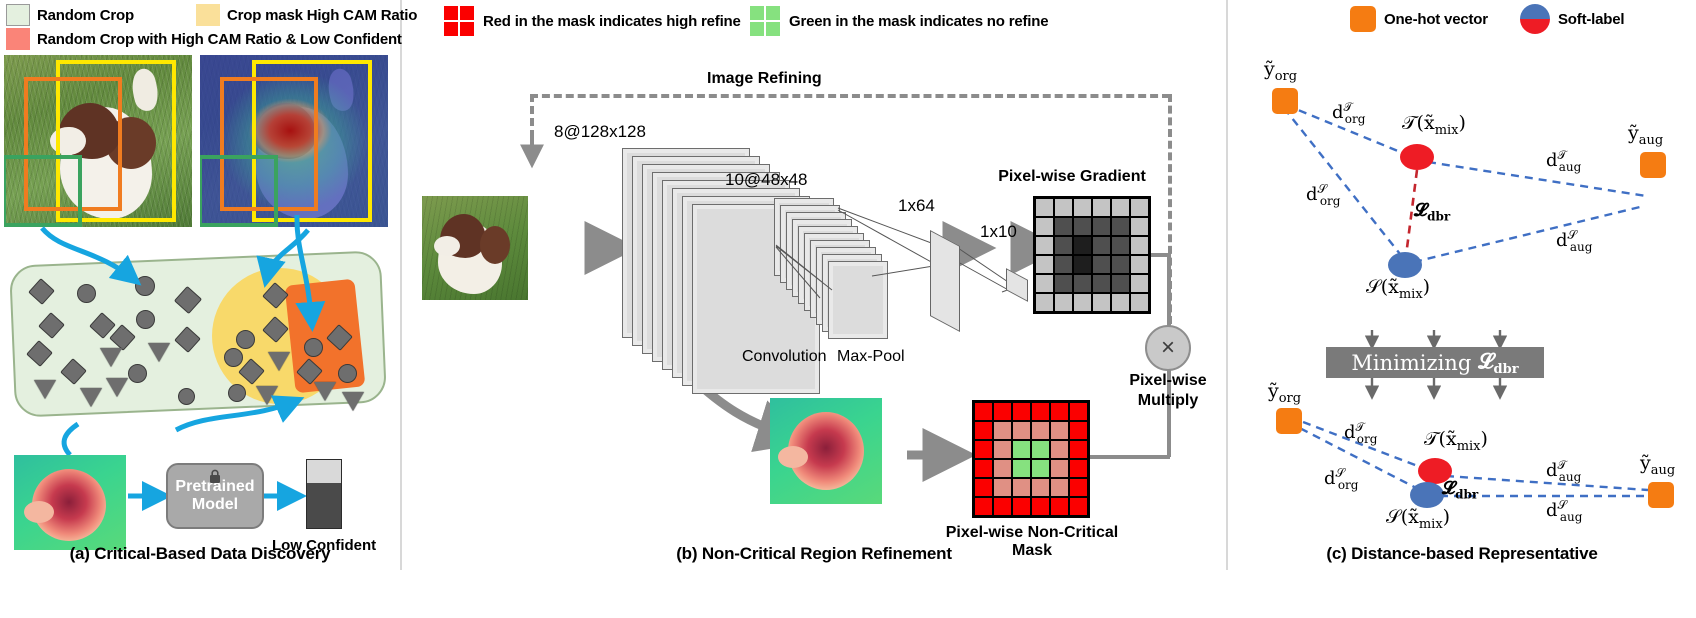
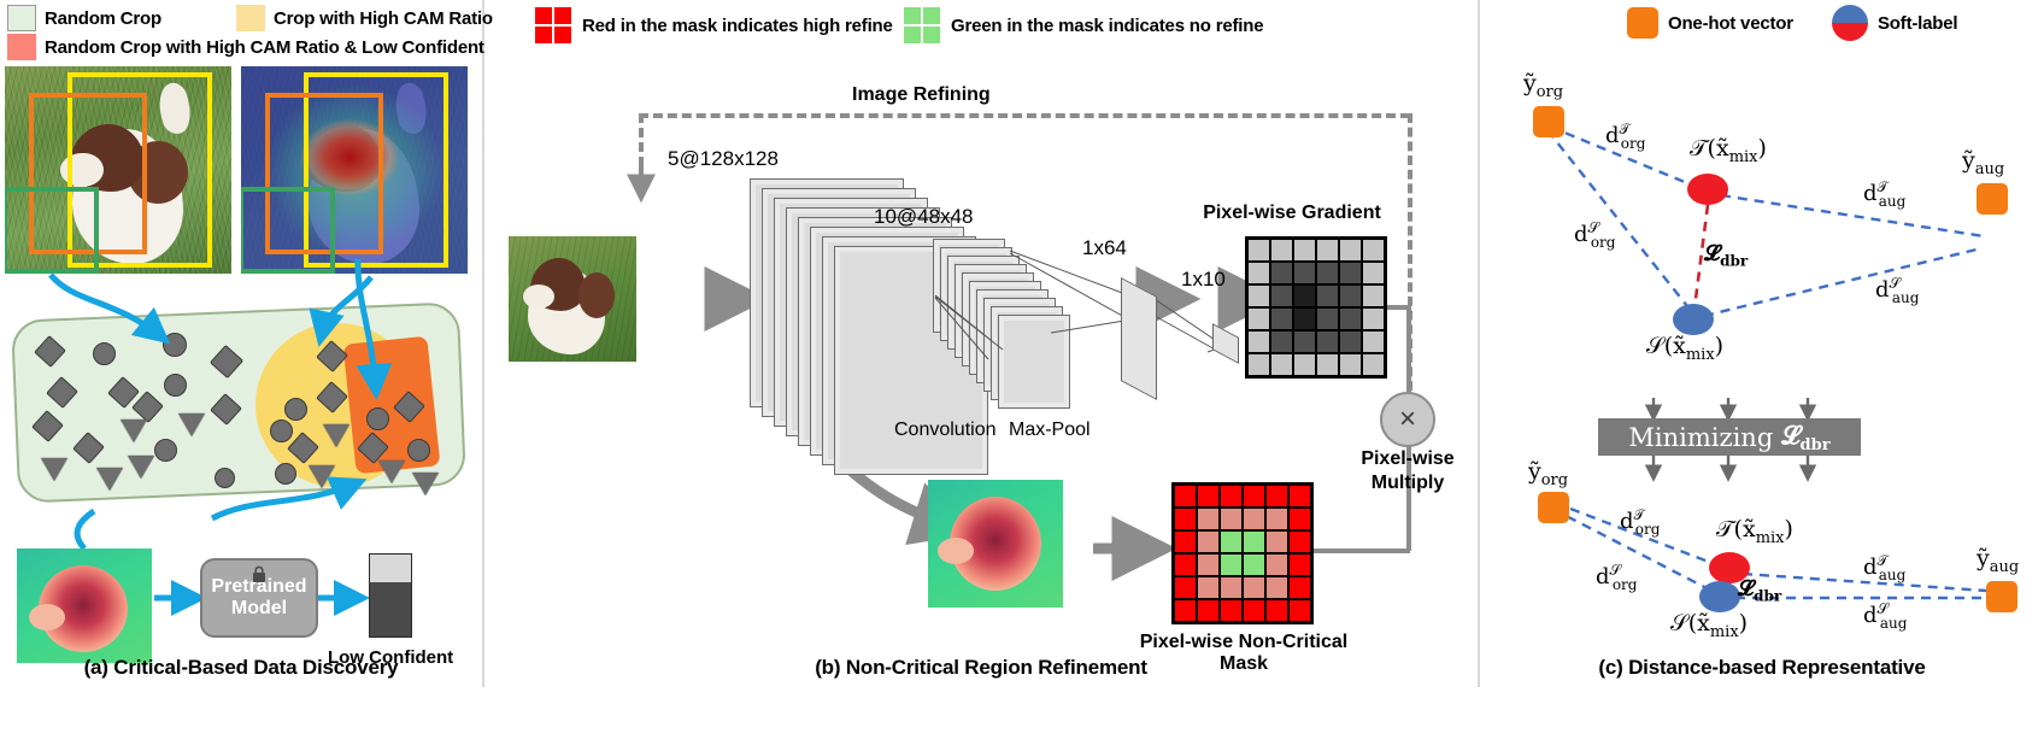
  Random Crop
- Crop mask High CAM Ratio
+ Crop with High CAM Ratio
  Random Crop with High CAM Ratio & Low Confident
  Pretrained
  Model
  Low Confident
  (a) Critical-Based Data Discovery
  Red in the mask indicates high refine
  Green in the mask indicates no refine
  Image Refining
- 8@128x128
+ 5@128x128
  10@48x48
  1x64
  1x10
  Convolution
  Max-Pool
  Pixel-wise Gradient
  Pixel-wise Non-Critical Mask
  ×
  Pixel-wise
  Multiply
  (b) Non-Critical Region Refinement
  One-hot vector
  Soft-label
  ỹorg
  𝒯(x̃mix)
  ỹaug
  𝒮(x̃mix)
  d𝒯org
  d𝒮org
  d𝒯aug
  d𝒮aug
  𝓛dbr
  Minimizing
  𝓛dbr
  ỹorg
  𝒯(x̃mix)
  ỹaug
  𝒮(x̃mix)
  d𝒯org
  d𝒮org
  d𝒯aug
  d𝒮aug
  𝓛dbr
  (c) Distance-based Representative
